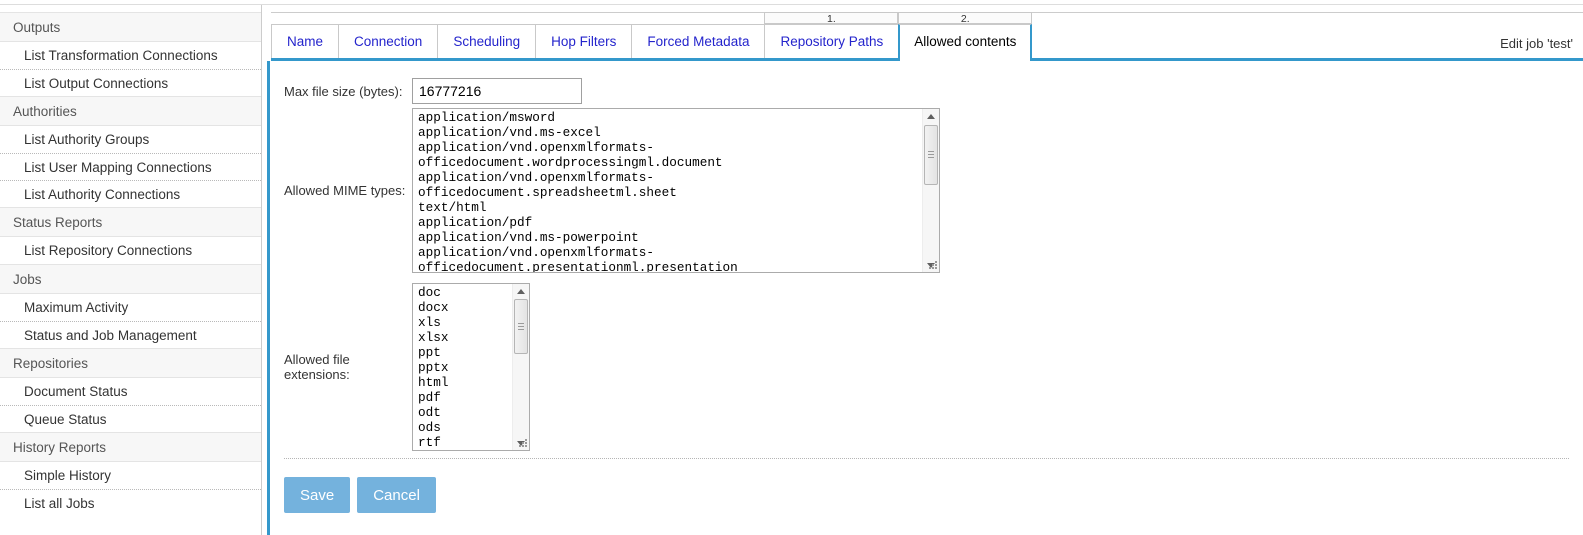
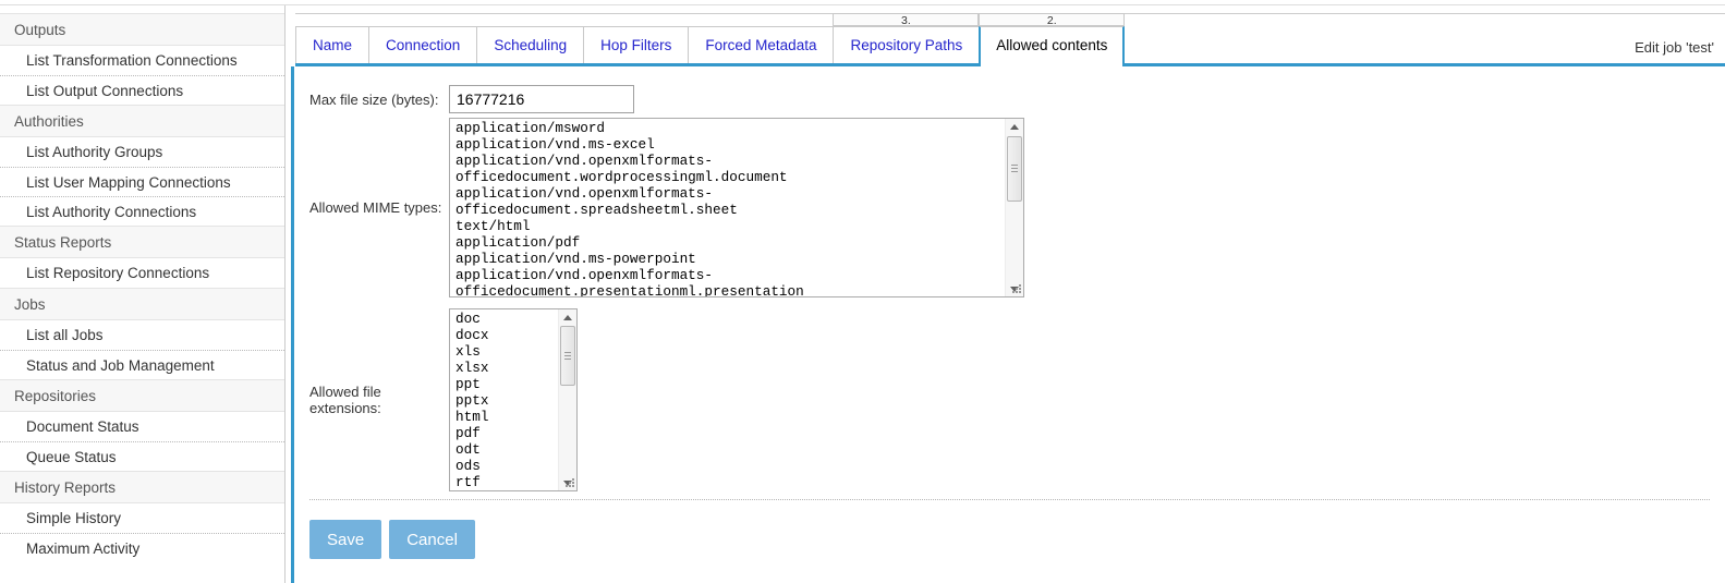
  Outputs
  List Transformation Connections
  List Output Connections
  Authorities
  List Authority Groups
  List User Mapping Connections
  List Authority Connections
  Status Reports
  List Repository Connections
  Jobs
- Maximum Activity
+ List all Jobs
  Status and Job Management
  Repositories
  Document Status
  Queue Status
  History Reports
  Simple History
- List all Jobs
+ Maximum Activity
  Name
  Connection
  Scheduling
  Hop Filters
  Forced Metadata
- 1.
+ 3.
  Repository Paths
  2.
  Allowed contents
  Edit job 'test'
  Max file size (bytes):
  16777216
  Allowed MIME types:
  application/msword
  application/vnd.ms-excel
  application/vnd.openxmlformats-
  officedocument.wordprocessingml.document
  application/vnd.openxmlformats-
  officedocument.spreadsheetml.sheet
  text/html
  application/pdf
  application/vnd.ms-powerpoint
  application/vnd.openxmlformats-
  officedocument.presentationml.presentation
  Allowed file extensions:
  doc
  docx
  xls
  xlsx
  ppt
  pptx
  html
  pdf
  odt
  ods
  rtf
  Save
  Cancel
